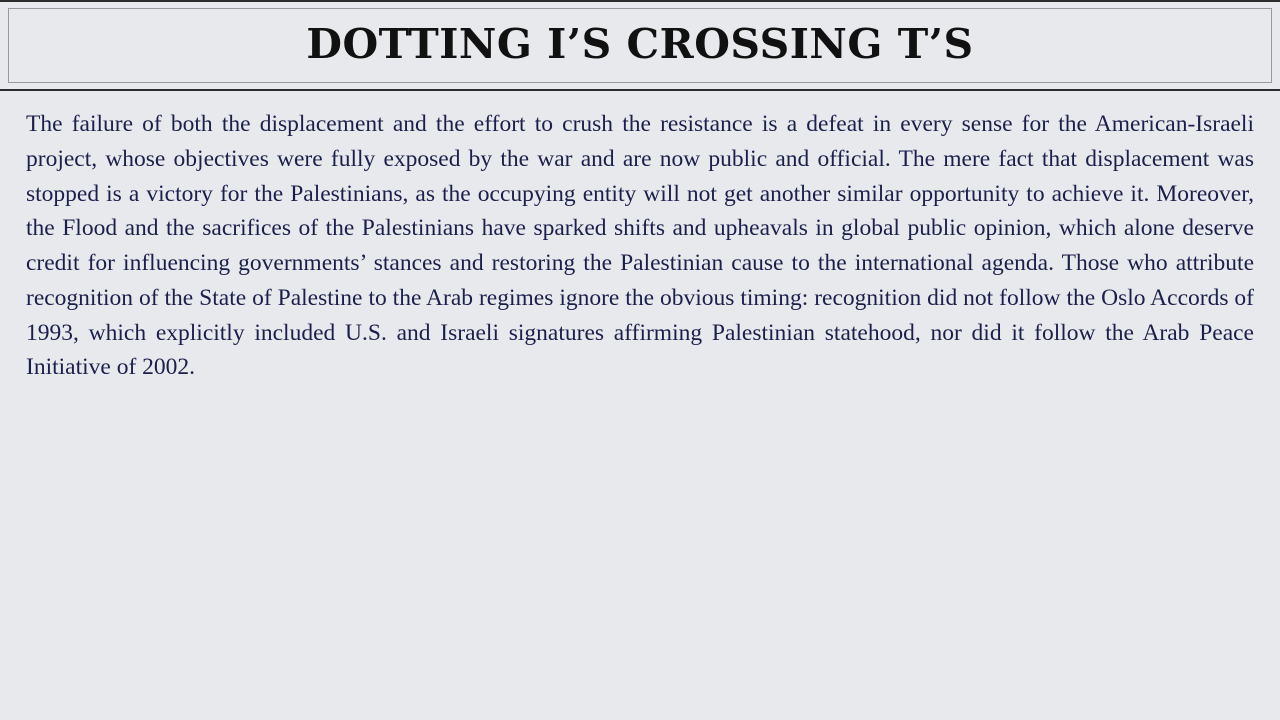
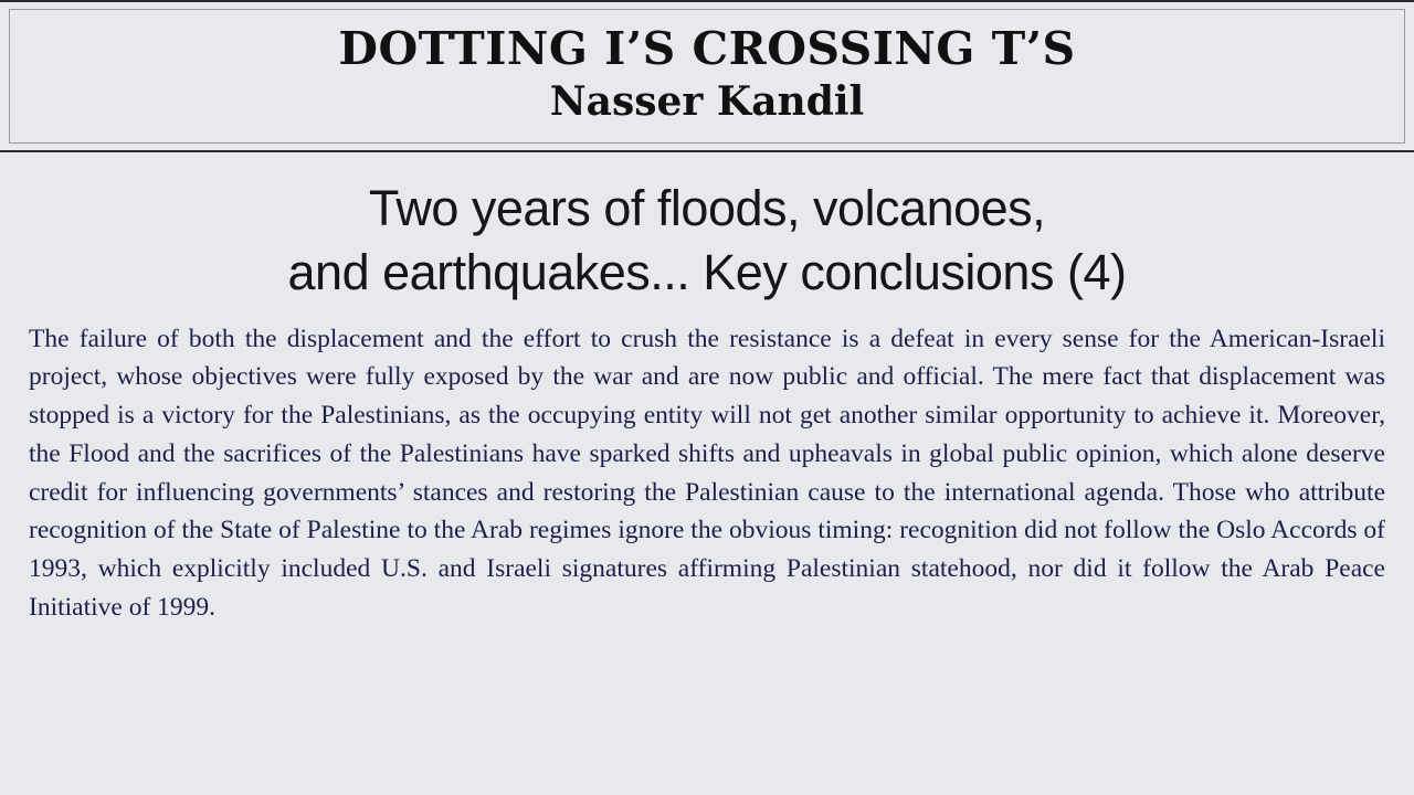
  DOTTING I’S CROSSING T’S
+ Nasser Kandil
+ Two years of floods, volcanoes,
+ and earthquakes... Key conclusions (4)
- The failure of both the displacement and the effort to crush the resistance is a defeat in every sense for the American-Israeli project, whose objectives were fully exposed by the war and are now public and official. The mere fact that displacement was stopped is a victory for the Palestinians, as the occupying entity will not get another similar opportunity to achieve it. Moreover, the Flood and the sacrifices of the Palestinians have sparked shifts and upheavals in global public opinion, which alone deserve credit for influencing governments’ stances and restoring the Palestinian cause to the international agenda. Those who attribute recognition of the State of Palestine to the Arab regimes ignore the obvious timing: recognition did not follow the Oslo Accords of 1993, which explicitly included U.S. and Israeli signatures affirming Palestinian statehood, nor did it follow the Arab Peace Initiative of 2002.
+ The failure of both the displacement and the effort to crush the resistance is a defeat in every sense for the American-Israeli project, whose objectives were fully exposed by the war and are now public and official. The mere fact that displacement was stopped is a victory for the Palestinians, as the occupying entity will not get another similar opportunity to achieve it. Moreover, the Flood and the sacrifices of the Palestinians have sparked shifts and upheavals in global public opinion, which alone deserve credit for influencing governments’ stances and restoring the Palestinian cause to the international agenda. Those who attribute recognition of the State of Palestine to the Arab regimes ignore the obvious timing: recognition did not follow the Oslo Accords of 1993, which explicitly included U.S. and Israeli signatures affirming Palestinian statehood, nor did it follow the Arab Peace Initiative of 1999.
